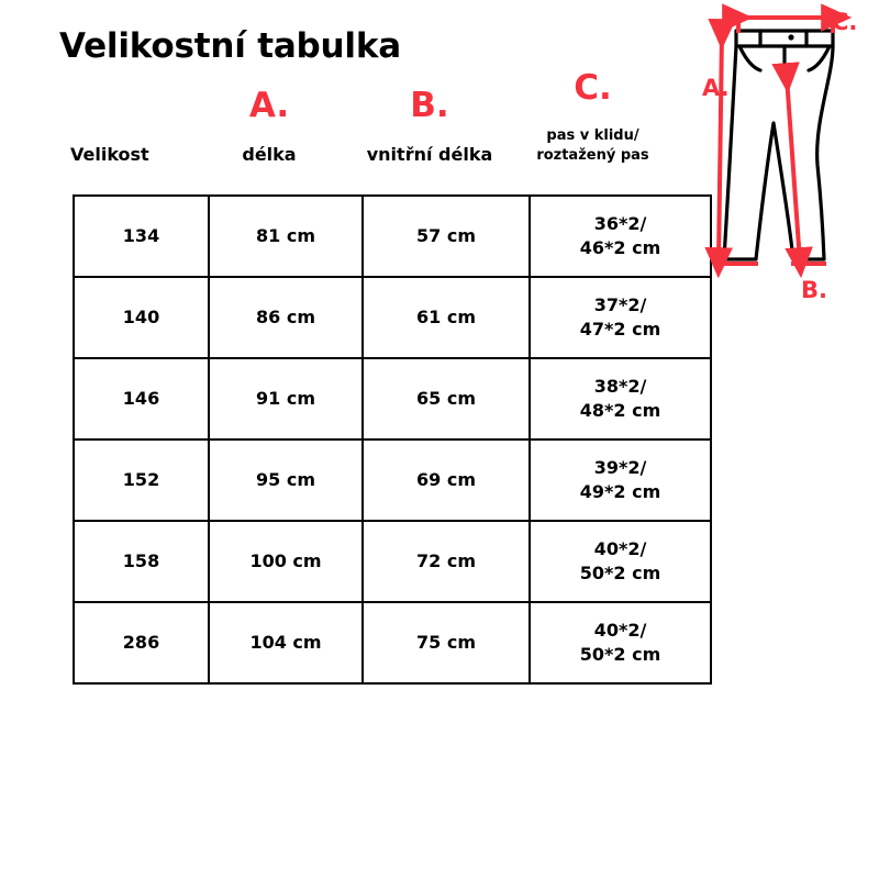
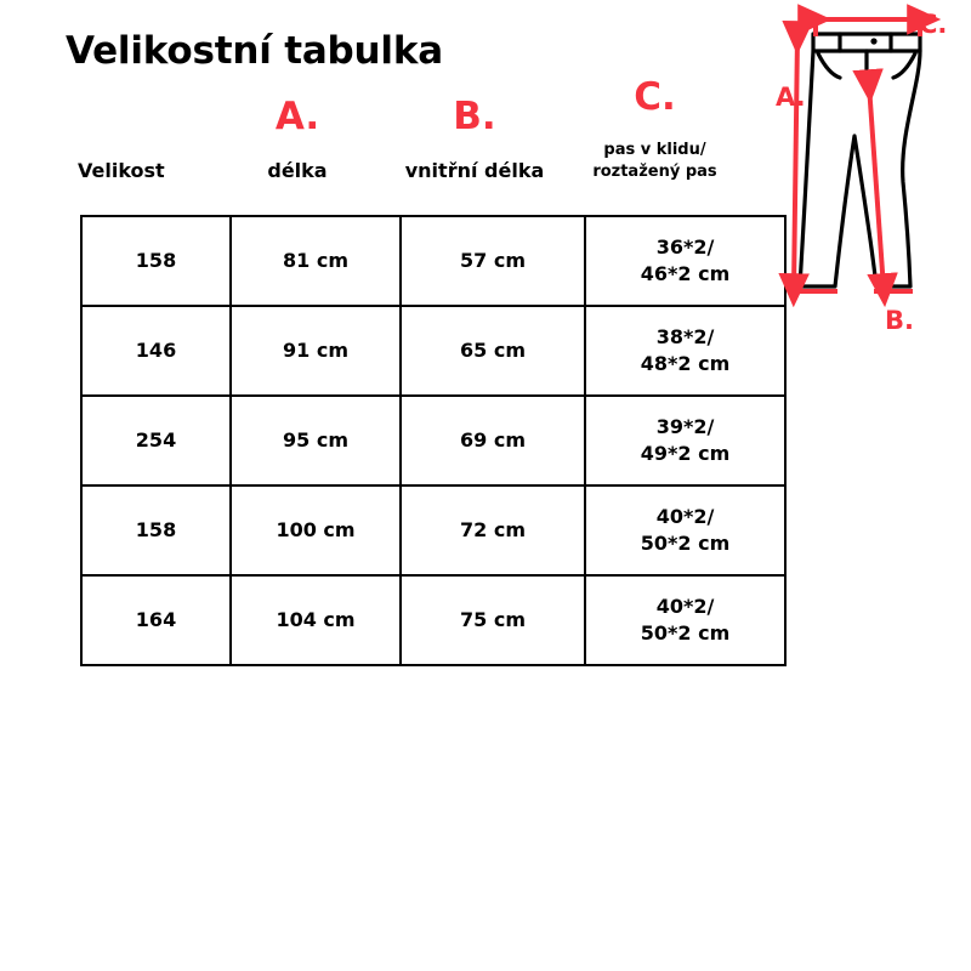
  Velikostní tabulka
  A.
  B.
  C.
  Velikost
  délka
  vnitřní délka
  pas v klidu/
  roztažený pas
- 134	81 cm	57 cm	36*2/ 46*2 cm
+ 158	81 cm	57 cm	36*2/ 46*2 cm
- 140	86 cm	61 cm	37*2/ 47*2 cm
  146	91 cm	65 cm	38*2/ 48*2 cm
- 152	95 cm	69 cm	39*2/ 49*2 cm
+ 254	95 cm	69 cm	39*2/ 49*2 cm
  158	100 cm	72 cm	40*2/ 50*2 cm
- 286	104 cm	75 cm	40*2/ 50*2 cm
+ 164	104 cm	75 cm	40*2/ 50*2 cm
  A.
  B.
  C.
